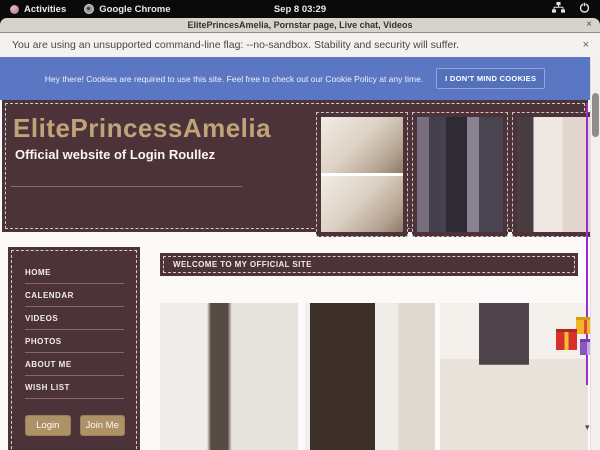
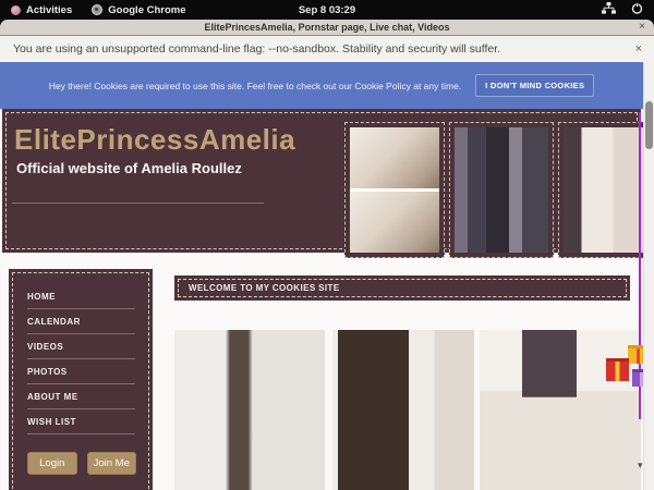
  Activities
  Google Chrome
  Sep 8 03:29
  ElitePrincesAmelia, Pornstar page, Live chat, Videos
  ×
  You are using an unsupported command-line flag: --no-sandbox. Stability and security will suffer.
  ×
  Hey there! Cookies are required to use this site. Feel free to check out our Cookie Policy at any time.
  I DON'T MIND COOKIES
  ElitePrincessAmelia
- Official website of Login Roullez
+ Official website of Amelia Roullez
  HOME
  CALENDAR
  VIDEOS
  PHOTOS
  ABOUT ME
  WISH LIST
  Login
  Join Me
- WELCOME TO MY OFFICIAL SITE
+ WELCOME TO MY COOKIES SITE
  ▾
